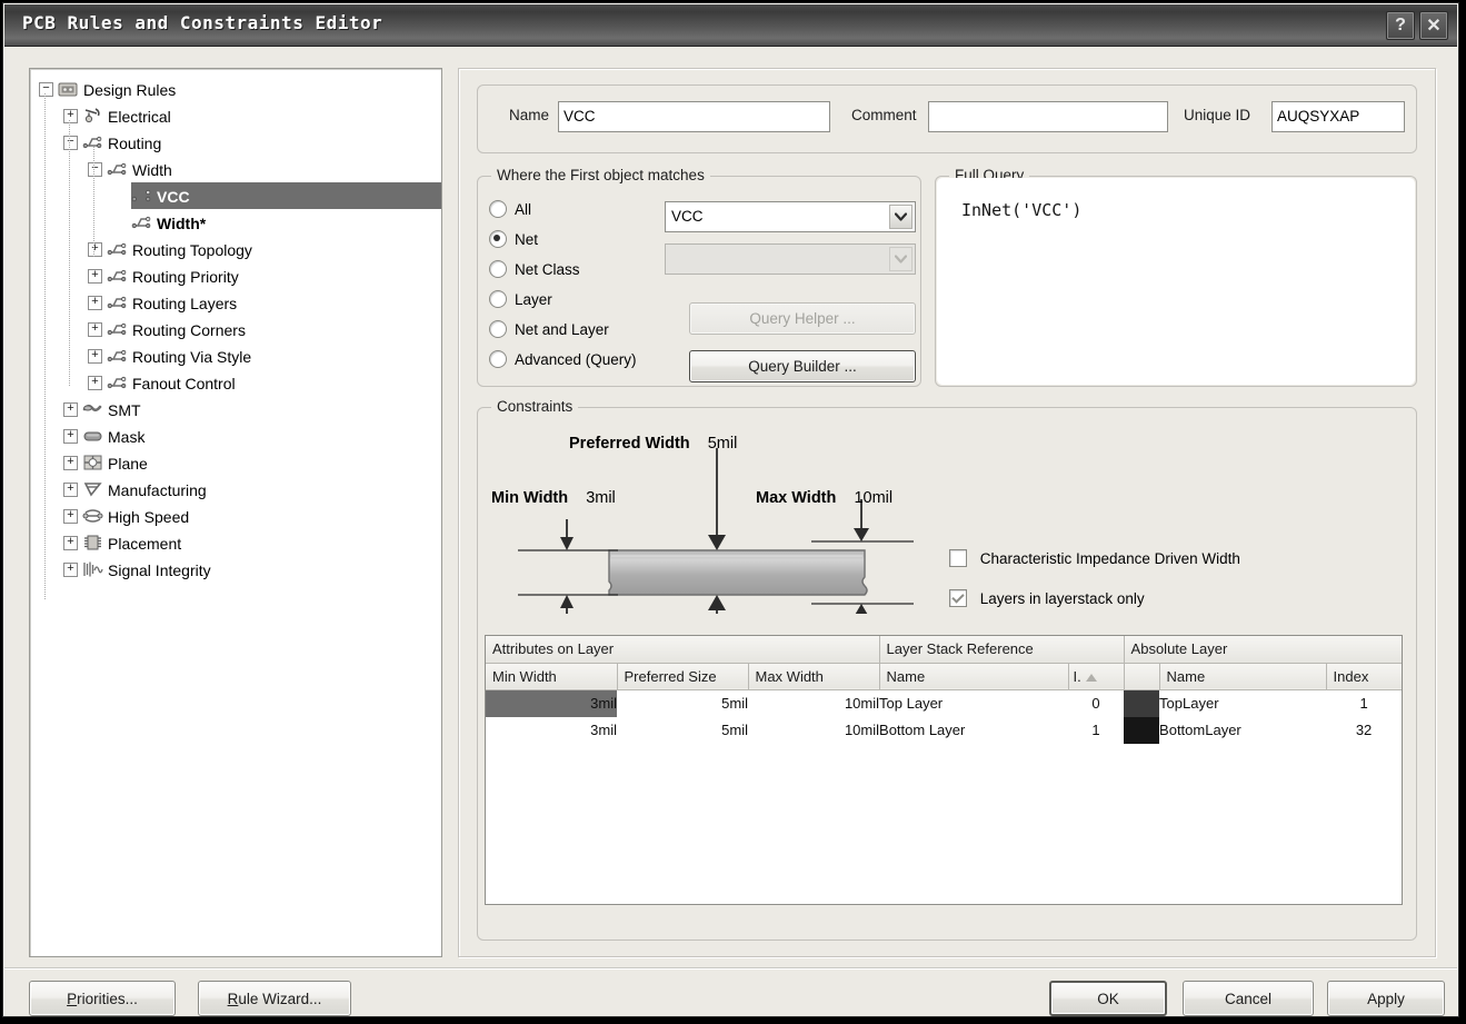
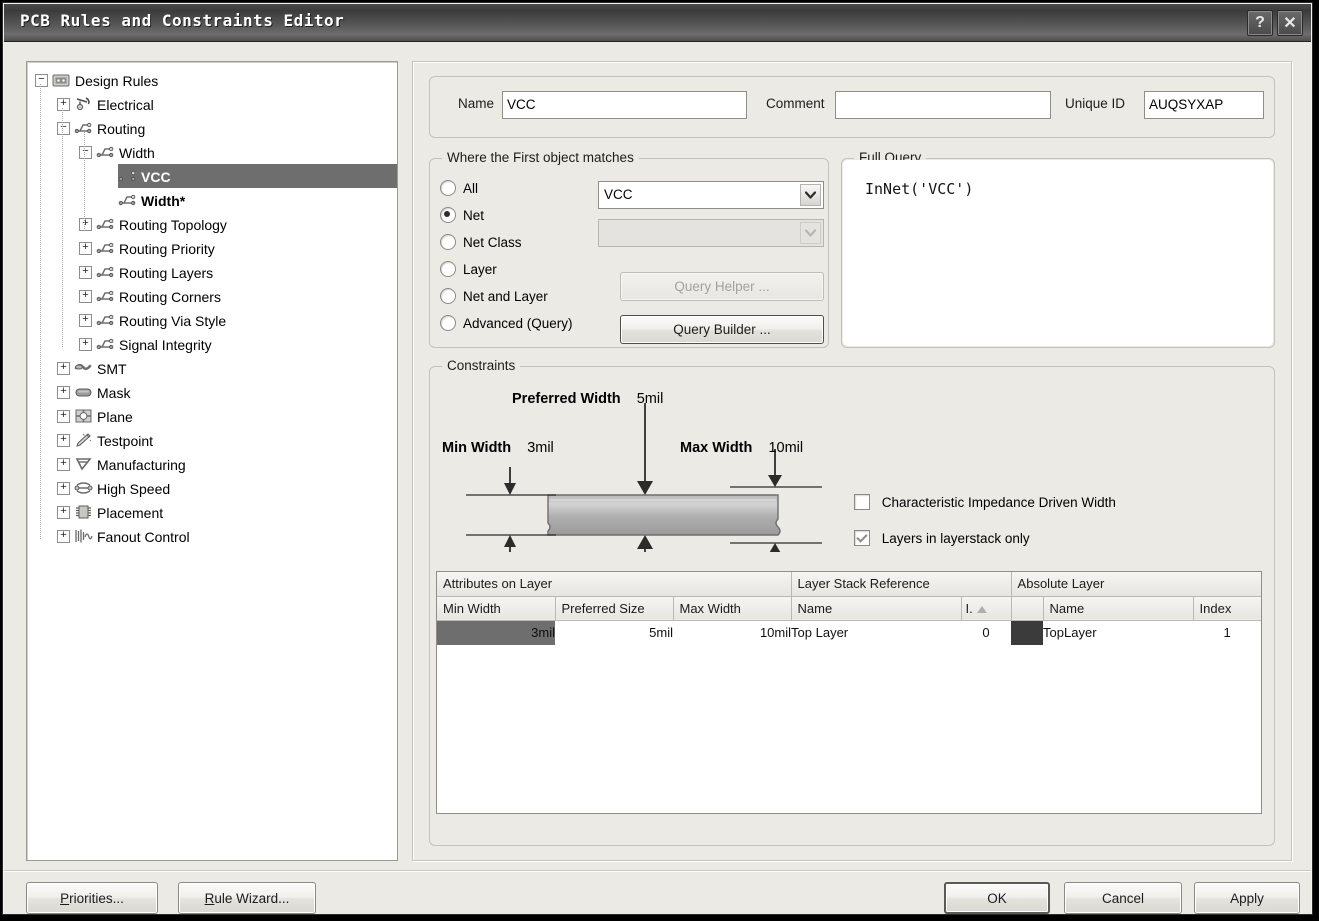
  PCB Rules and Constraints Editor
  ?
  ✕
  − Design Rules
  + Electrical
  − Routing
  − Width
  VCC
  Width*
  + Routing Topology
  + Routing Priority
  + Routing Layers
  + Routing Corners
  + Routing Via Style
- + Fanout Control
+ + Signal Integrity
  + SMT
  + Mask
  + Plane
+ + Testpoint
  + Manufacturing
  + High Speed
  + Placement
- + Signal Integrity
+ + Fanout Control
  Name
  VCC
  Comment
  Unique ID
  AUQSYXAP
  Where the First object matches
  All
  Net
  Net Class
  Layer
  Net and Layer
  Advanced (Query)
  VCC
  Query Helper ...
  Query Builder ...
  Full Query
  InNet('VCC')
  Constraints
  Preferred Width 5mil
  Min Width 3mil
  Max Width 10mil
  Characteristic Impedance Driven Width
  Layers in layerstack only
  Attributes on Layer	Layer Stack Reference	Absolute Layer
  Min Width	Preferred Size	Max Width	Name	I.		Name	Index
  3mil	5mil	10mil	Top Layer	0		TopLayer	1
- 3mil	5mil	10mil	Bottom Layer	1		BottomLayer	32
  Priorities...
  Rule Wizard...
  OK
  Cancel
  Apply
